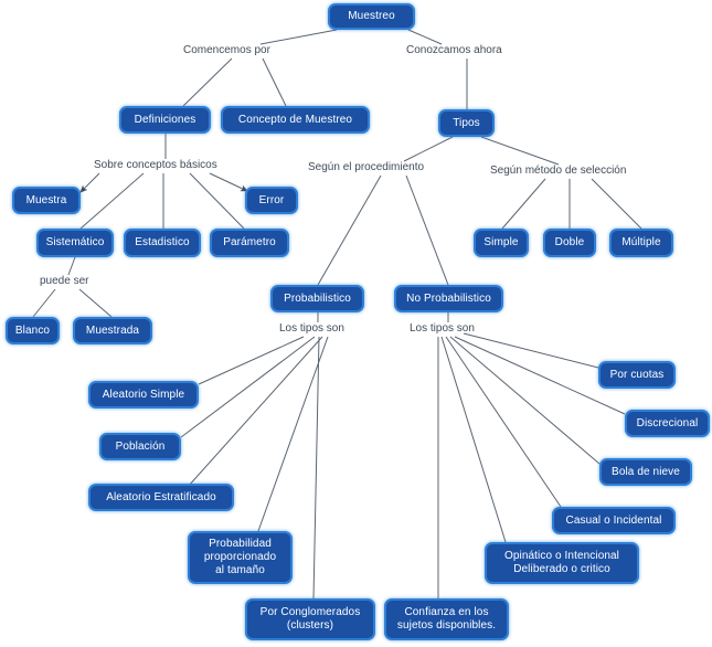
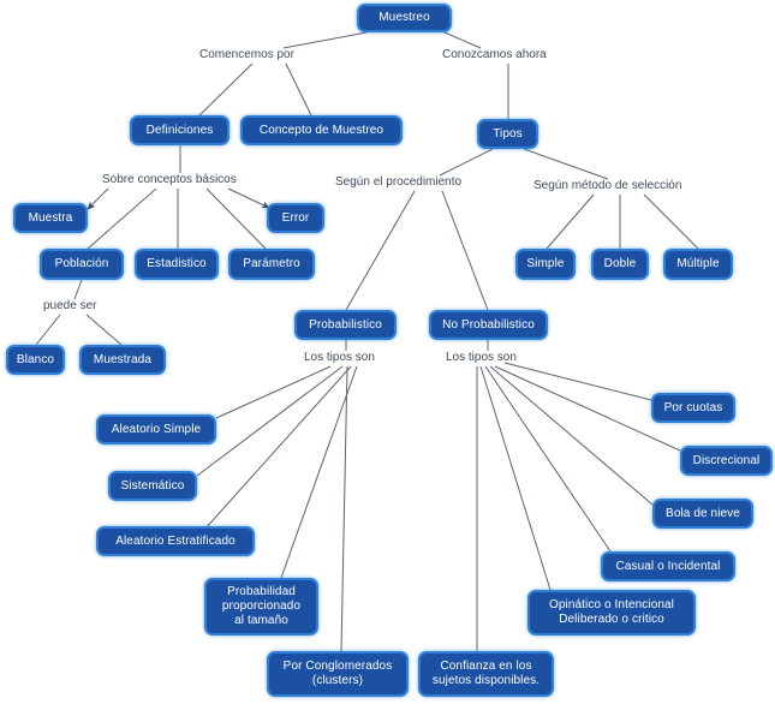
  Muestreo
  Definiciones
  Concepto de Muestreo
  Tipos
  Muestra
  Error
- Sistemático
+ Población
  Estadistico
  Parámetro
  Simple
  Doble
  Múltiple
  Blanco
  Muestrada
  Probabilistico
  No Probabilistico
  Aleatorio Simple
- Población
+ Sistemático
  Aleatorio Estratificado
  Probabilidad
  proporcionado
  al tamaño
  Por Conglomerados
  (clusters)
  Por cuotas
  Discrecional
  Bola de nieve
  Casual o Incidental
  Opinático o Intencional
  Deliberado o critico
  Confianza en los
  sujetos disponibles.
  Comencemos por
  Conozcamos ahora
  Sobre conceptos básicos
  Según el procedimiento
  Según método de selección
  puede ser
  Los tipos son
  Los tipos son
